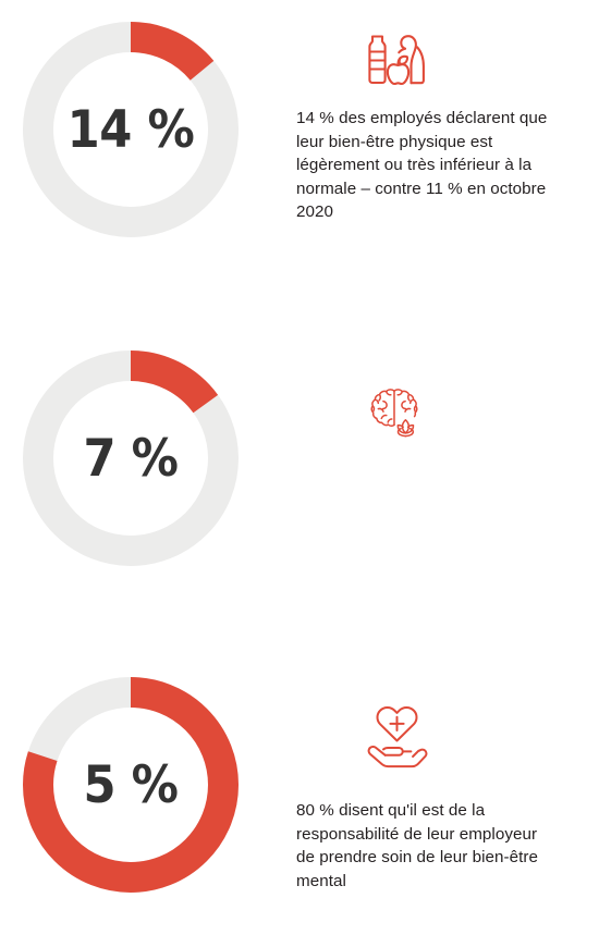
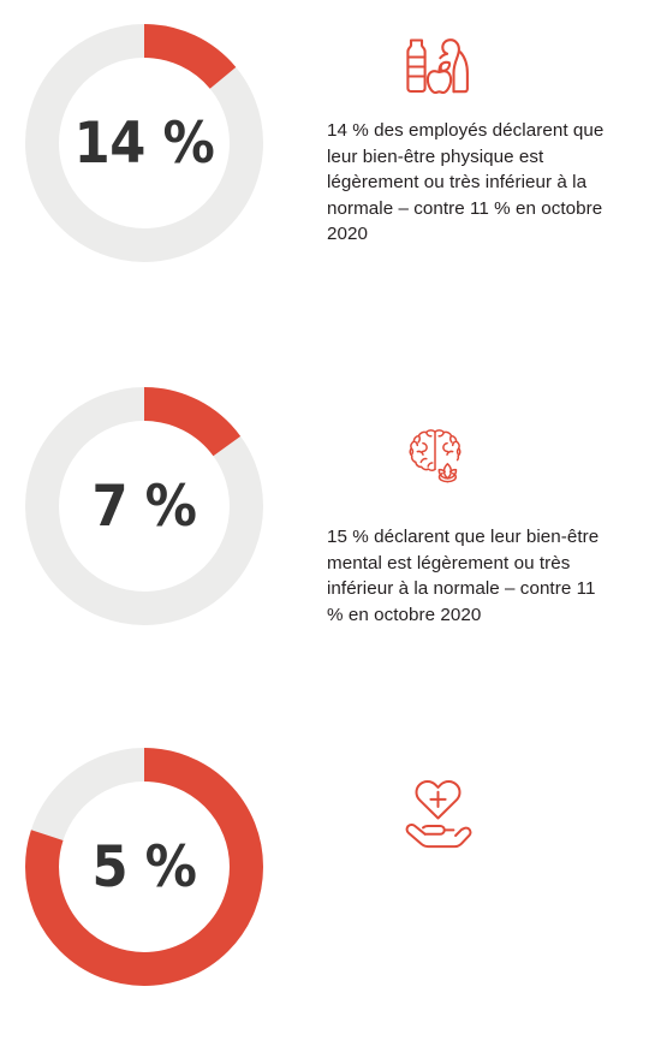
  14 %
  14 % des employés déclarent que leur bien-être physique est légèrement ou très inférieur à la normale – contre 11 % en octobre 2020
  7 %
+ 15 % déclarent que leur bien-être mental est légèrement ou très inférieur à la normale – contre 11 % en octobre 2020
  5 %
- 80 % disent qu'il est de la responsabilité de leur employeur de prendre soin de leur bien-être mental
